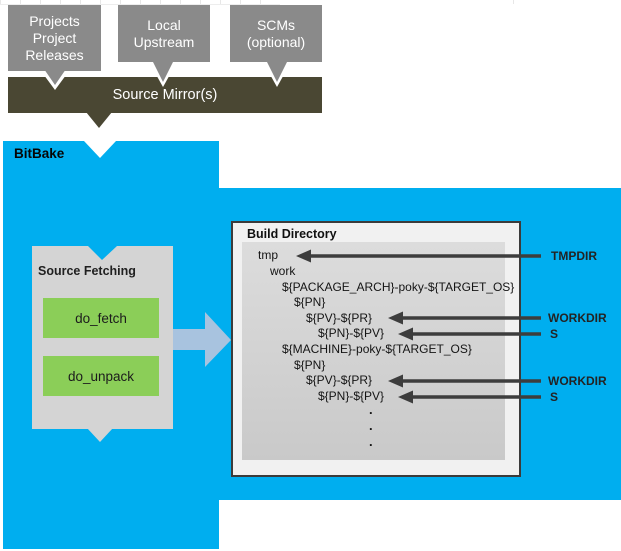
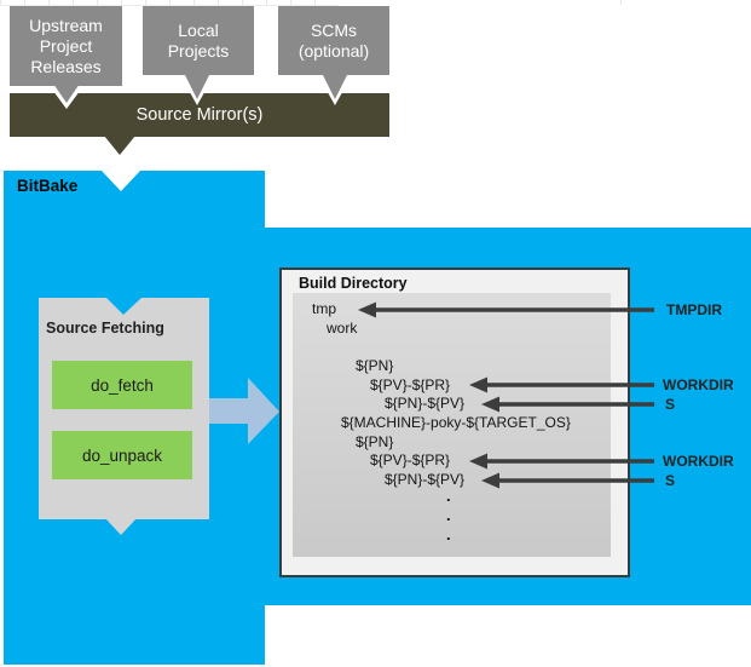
  BitBake
- Projects
+ Upstream
  Project
  Releases
  Local
- Upstream
+ Projects
  SCMs
  (optional)
  Source Mirror(s)
  Source Fetching
  do_fetch
  do_unpack
  Build Directory
  tmp
  work
- ${PACKAGE_ARCH}-poky-${TARGET_OS}
  ${PN}
  ${PV}-${PR}
  ${PN}-${PV}
  ${MACHINE}-poky-${TARGET_OS}
  ${PN}
  ${PV}-${PR}
  ${PN}-${PV}
  .
  .
  .
  TMPDIR
  WORKDIR
  S
  WORKDIR
  S
